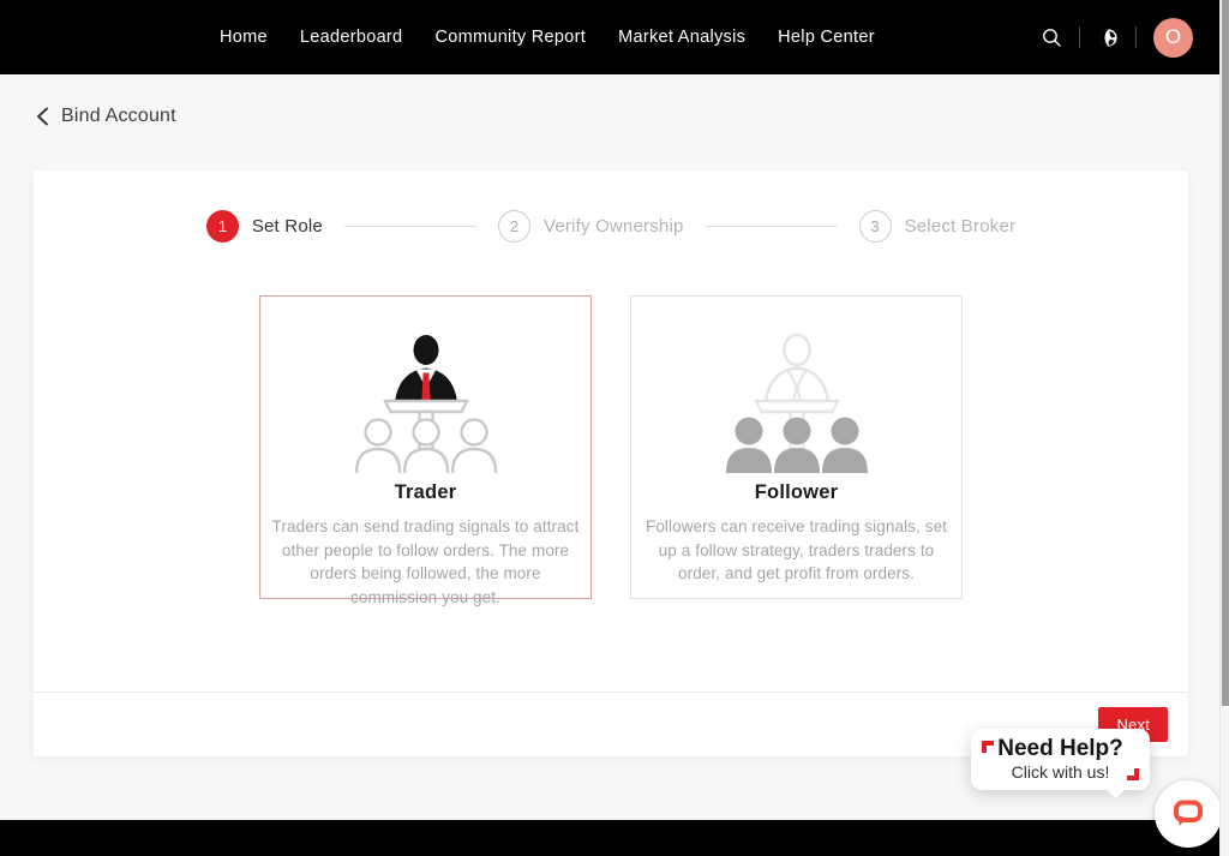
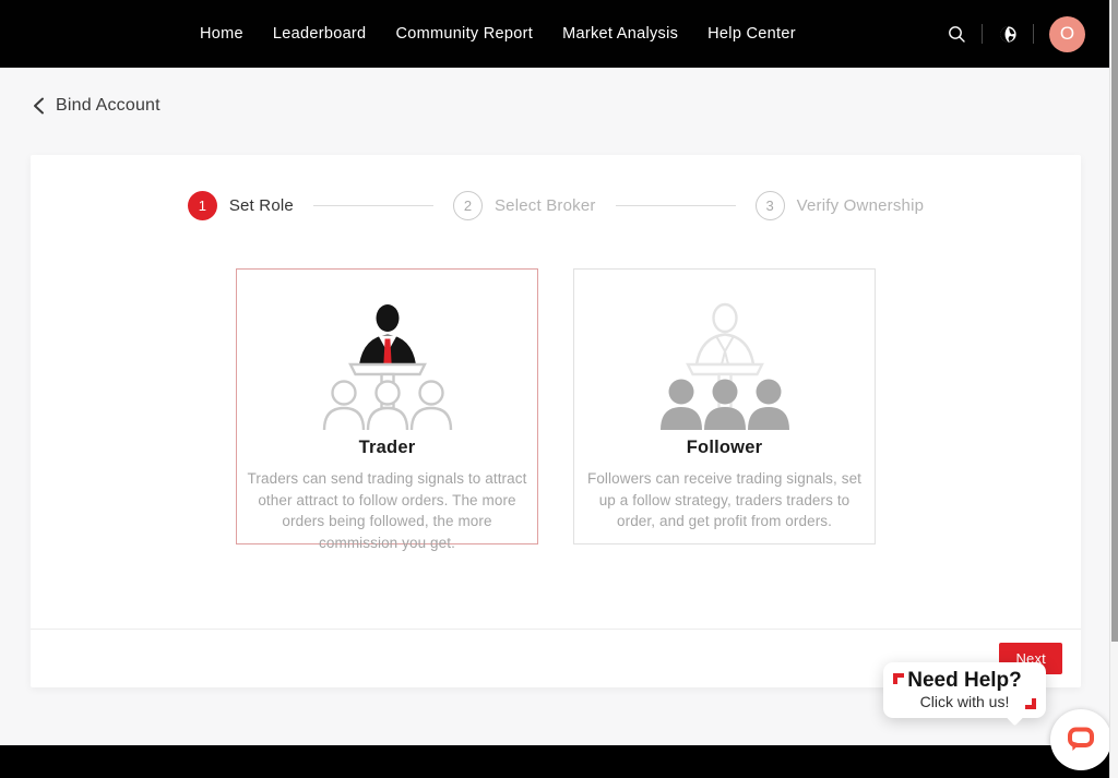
  Home
  Leaderboard
  Community Report
  Market Analysis
  Help Center
  O
  Bind Account
  1
  Set Role
  2
- Verify Ownership
+ Select Broker
  3
- Select Broker
+ Verify Ownership
  Trader
- Traders can send trading signals to attract other people to follow orders. The more orders being followed, the more commission you get.
+ Traders can send trading signals to attract other attract to follow orders. The more orders being followed, the more commission you get.
  Follower
  Followers can receive trading signals, set up a follow strategy, traders traders to order, and get profit from orders.
  Next
  Need Help?
  Click with us!
